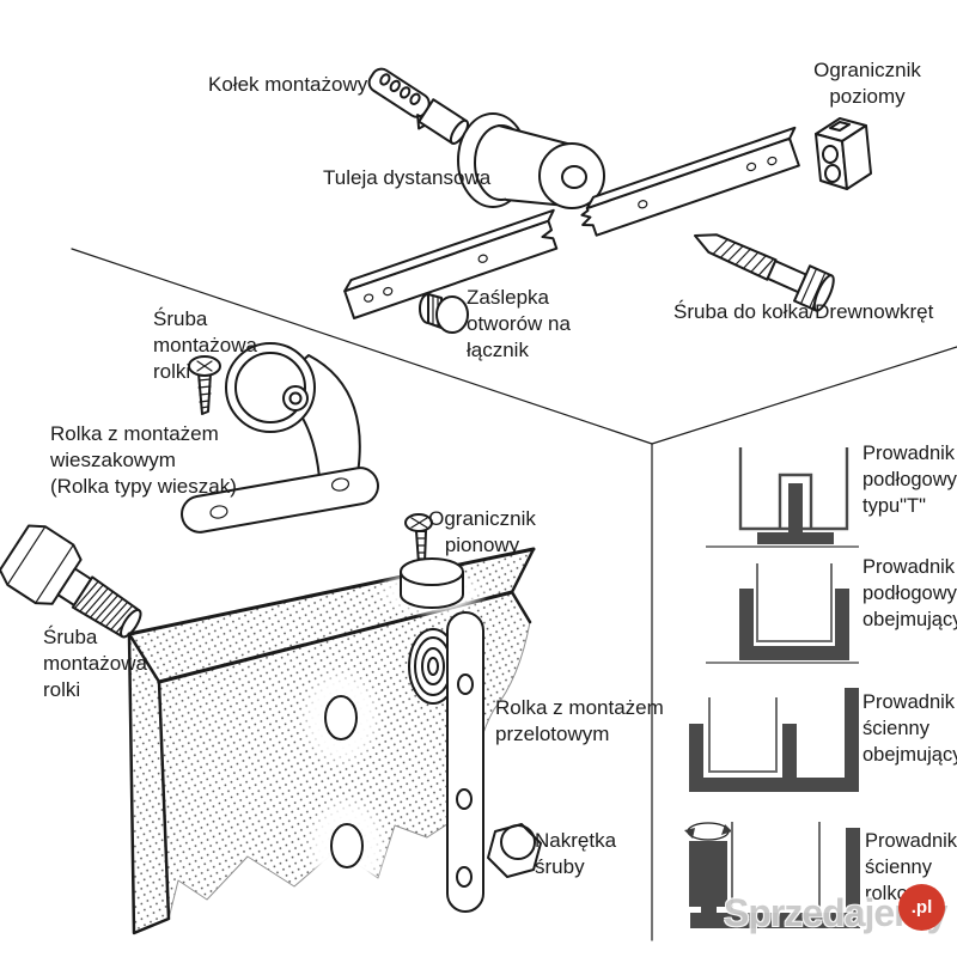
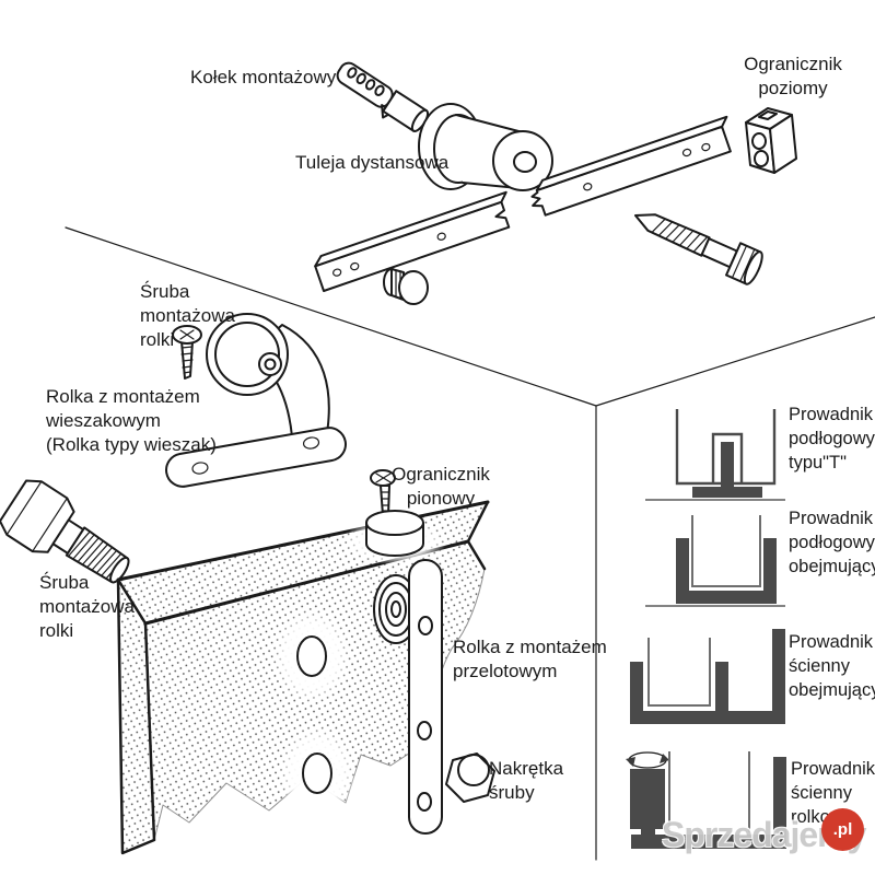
  Kołek montażowy
  Ogranicznik
  poziomy
  Tuleja dystansowa
- Zaślepka
- otworów na
- łącznik
- Śruba do kołka/Drewnowkręt
  Śruba
  montażowa
  rolki
  Rolka z montażem
  wieszakowym
  (Rolka typy wieszak)
  Ogranicznik
  pionowy
  Śruba
  montażowa
  rolki
  Rolka z montażem
  przelotowym
  Nakrętka
  śruby
  Prowadnik
  podłogowy
  typu"T"
  Prowadnik
  podłogowy
  obejmując
  Prowadnik
  ścienny
  obejmując
  Prowadnik
  ścienny
  Sprzedaje
  .pl
